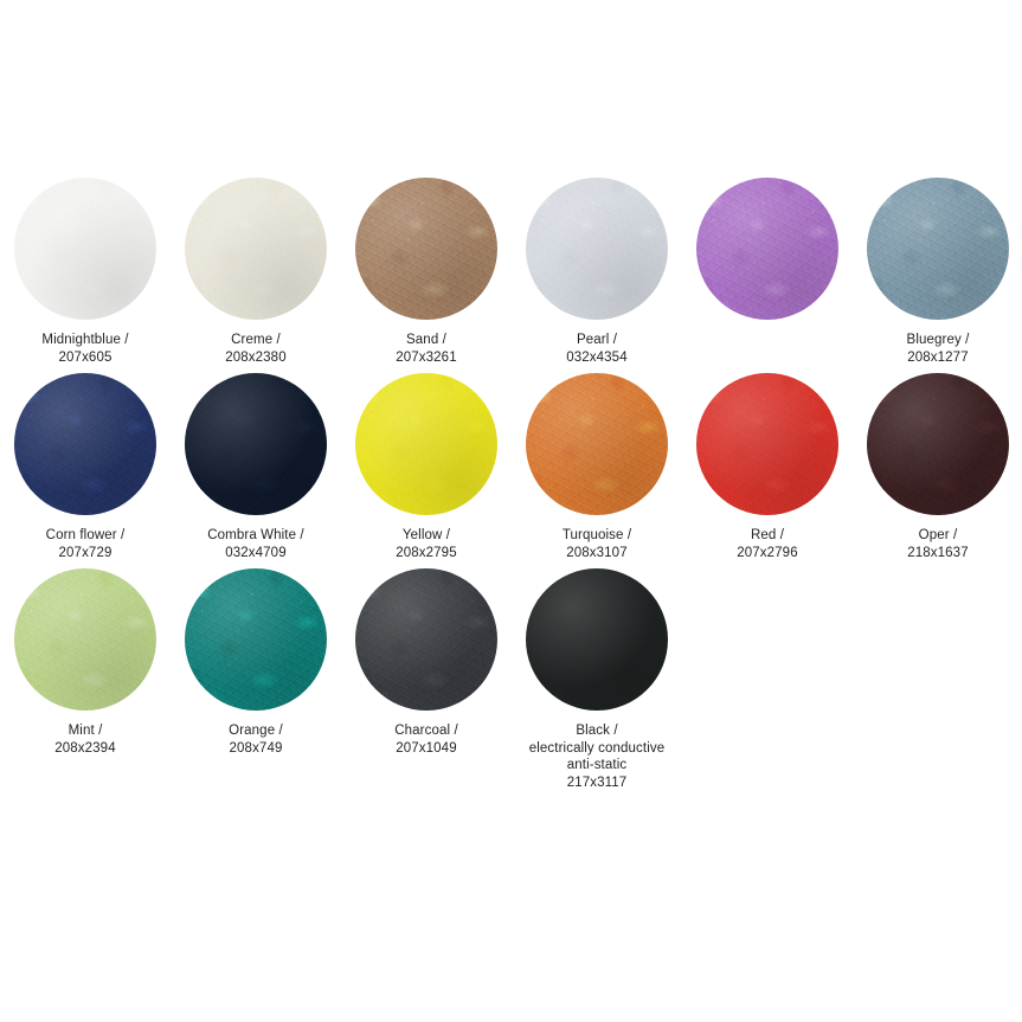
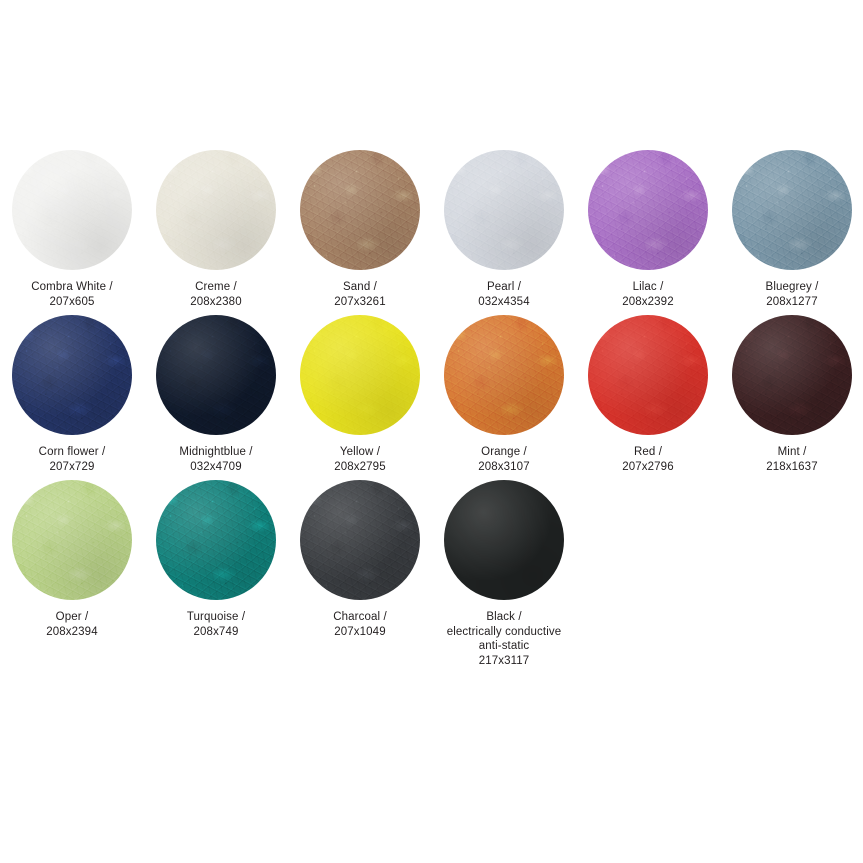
- Midnightblue /
+ Combra White /
  207x605
  Creme /
  208x2380
  Sand /
  207x3261
  Pearl /
  032x4354
+ Lilac /
+ 208x2392
  Bluegrey /
  208x1277
  Corn flower /
  207x729
- Combra White /
+ Midnightblue /
  032x4709
  Yellow /
  208x2795
- Turquoise /
+ Orange /
  208x3107
  Red /
  207x2796
- Oper /
+ Mint /
  218x1637
- Mint /
+ Oper /
  208x2394
- Orange /
+ Turquoise /
  208x749
  Charcoal /
  207x1049
  Black /
  electrically conductive
  anti-static
  217x3117
